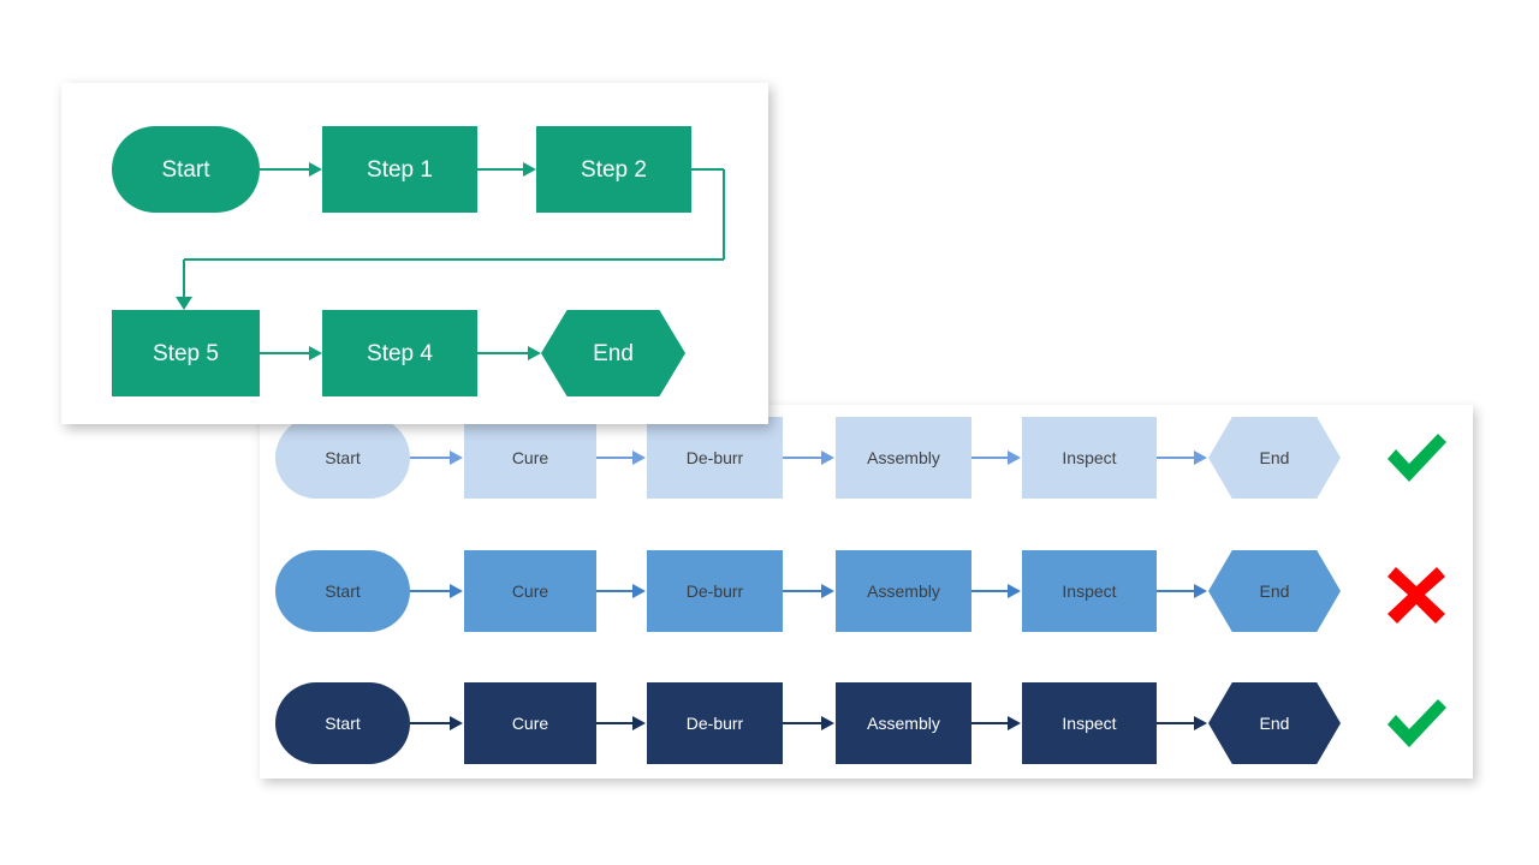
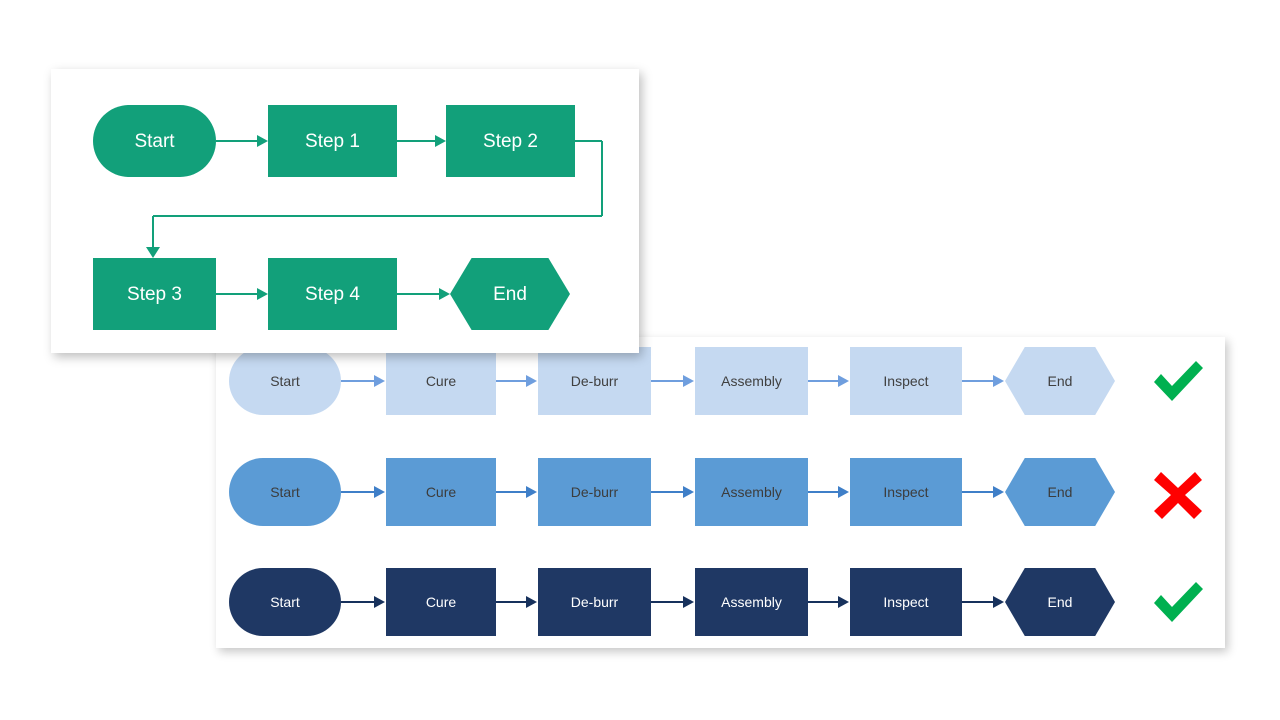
  Start
  Cure
  De-burr
  Assembly
  Inspect
  End
  Start
  Cure
  De-burr
  Assembly
  Inspect
  End
  Start
  Cure
  De-burr
  Assembly
  Inspect
  End
  Start
  Step 1
  Step 2
- Step 5
+ Step 3
  Step 4
  End
